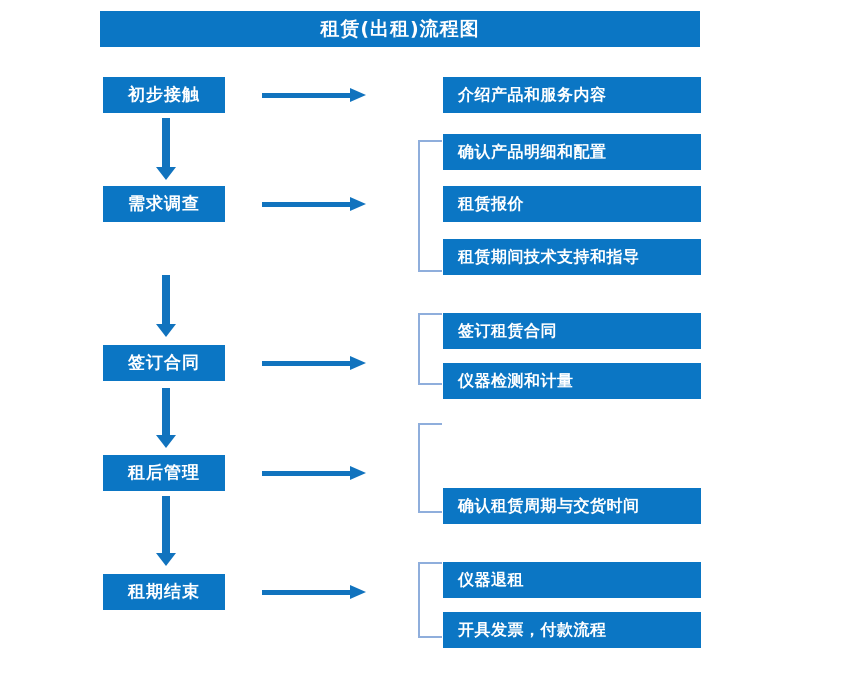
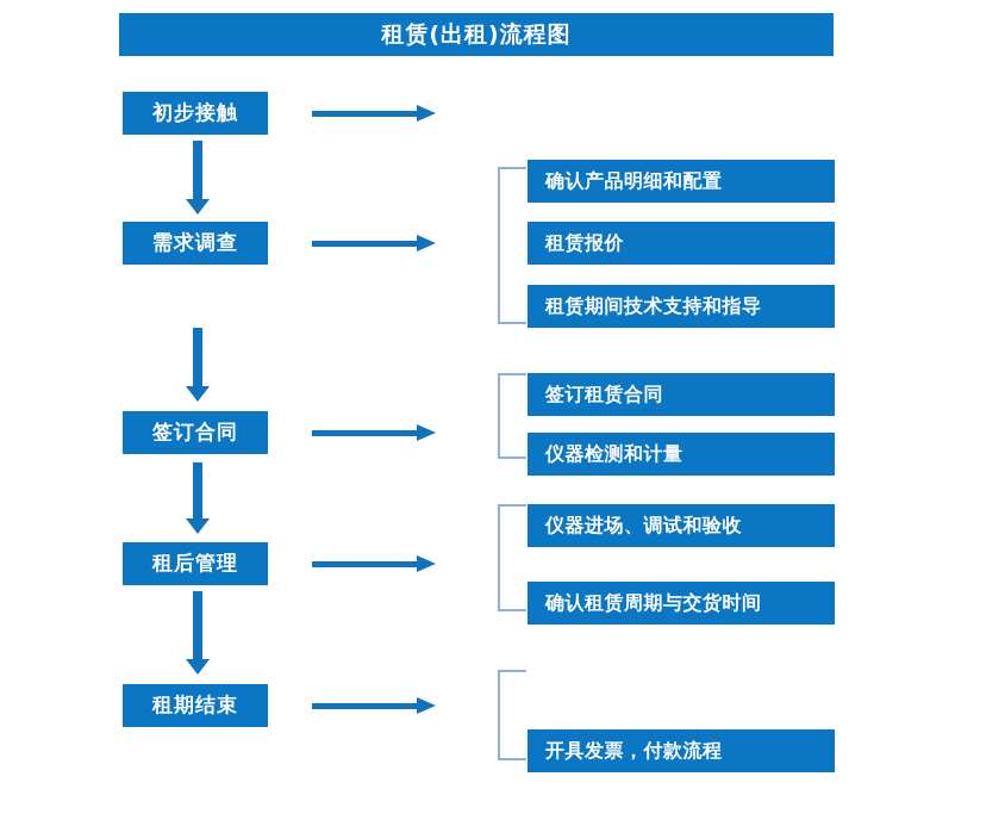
  租赁(出租)流程图
  初步接触
  需求调查
  签订合同
  租后管理
  租期结束
- 介绍产品和服务内容
  确认产品明细和配置
  租赁报价
  租赁期间技术支持和指导
  签订租赁合同
  仪器检测和计量
+ 仪器进场、调试和验收
  确认租赁周期与交货时间
- 仪器退租
  开具发票，付款流程
